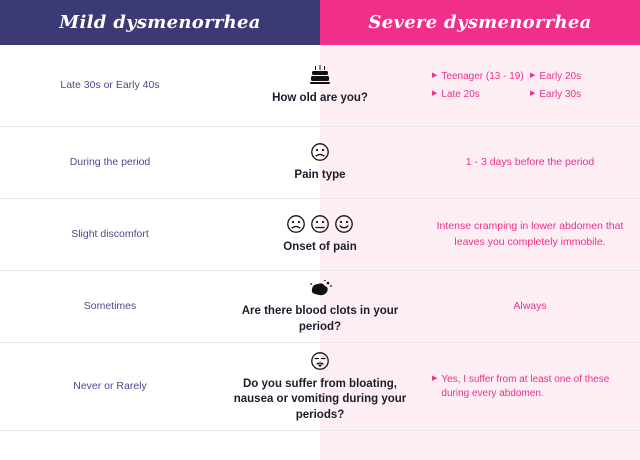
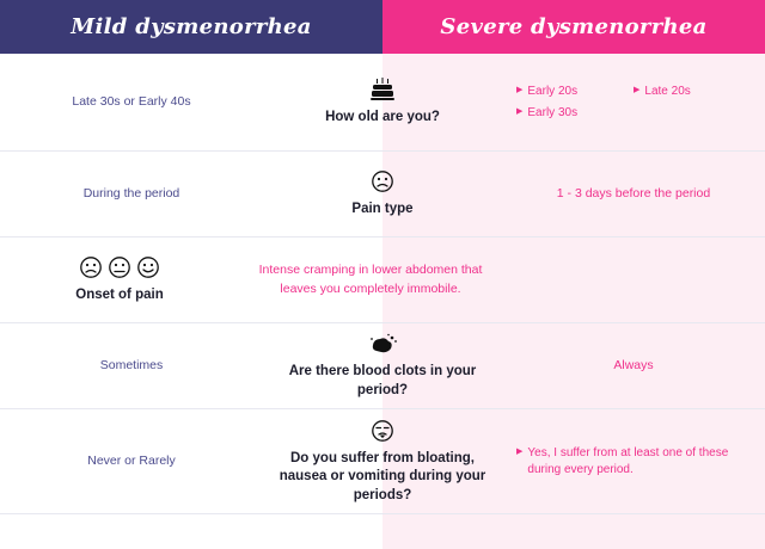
  Mild dysmenorrhea
  Severe dysmenorrhea
  Late 30s or Early 40s
  How old are you?
- Teenager (13 - 19)
  Early 20s
  Late 20s
  Early 30s
  During the period
  Pain type
  1 - 3 days before the period
- Slight discomfort
  Onset of pain
  Intense cramping in lower abdomen that leaves you completely immobile.
  Sometimes
  Are there blood clots in your period?
  Always
  Never or Rarely
  Do you suffer from bloating, nausea or vomiting during your periods?
- Yes, I suffer from at least one of these during every abdomen.
+ Yes, I suffer from at least one of these during every period.
